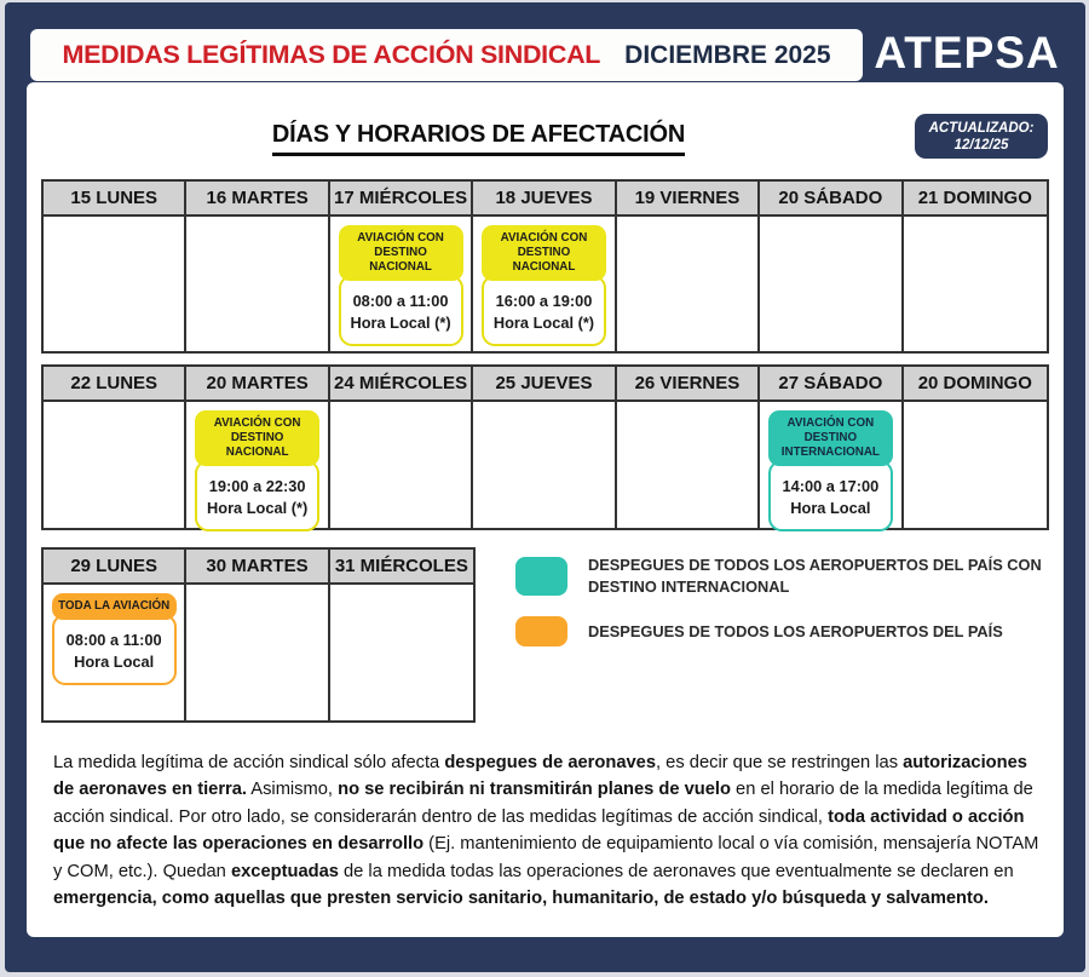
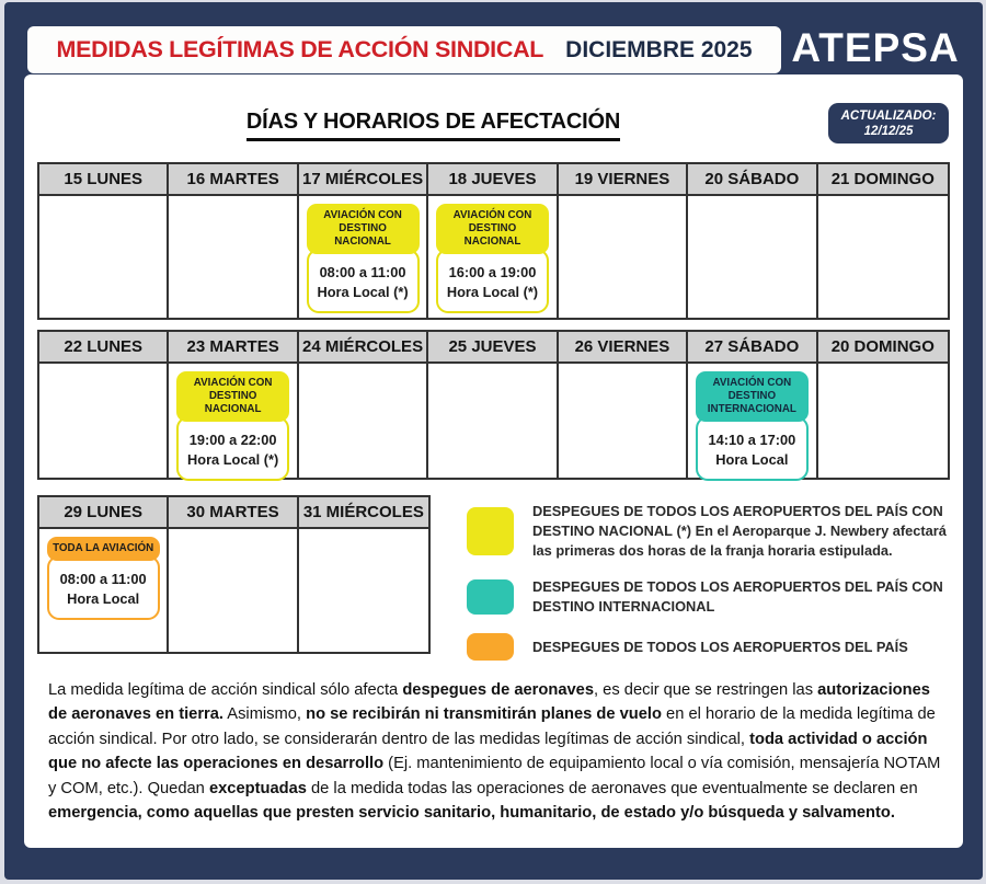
  MEDIDAS LEGÍTIMAS DE ACCIÓN SINDICAL
  DICIEMBRE 2025
  ATEPSA
  DÍAS Y HORARIOS DE AFECTACIÓN
  ACTUALIZADO:
  12/12/25
  15 LUNES
  16 MARTES
  17 MIÉRCOLES
  18 JUEVES
  19 VIERNES
  20 SÁBADO
  21 DOMINGO
  AVIACIÓN CON DESTINO NACIONAL
  08:00 a 11:00
  Hora Local (*)
  AVIACIÓN CON DESTINO NACIONAL
  16:00 a 19:00
  Hora Local (*)
  22 LUNES
- 20 MARTES
+ 23 MARTES
  24 MIÉRCOLES
  25 JUEVES
  26 VIERNES
  27 SÁBADO
  20 DOMINGO
  AVIACIÓN CON DESTINO NACIONAL
- 19:00 a 22:30
+ 19:00 a 22:00
  Hora Local (*)
  AVIACIÓN CON DESTINO INTERNACIONAL
- 14:00 a 17:00
+ 14:10 a 17:00
  Hora Local
  29 LUNES
  30 MARTES
  31 MIÉRCOLES
  TODA LA AVIACIÓN
  08:00 a 11:00
  Hora Local
+ DESPEGUES DE TODOS LOS AEROPUERTOS DEL PAÍS CON DESTINO NACIONAL (*) En el Aeroparque J. Newbery afectará las primeras dos horas de la franja horaria estipulada.
  DESPEGUES DE TODOS LOS AEROPUERTOS DEL PAÍS CON DESTINO INTERNACIONAL
  DESPEGUES DE TODOS LOS AEROPUERTOS DEL PAÍS
  La medida legítima de acción sindical sólo afecta despegues de aeronaves, es decir que se restringen las autorizaciones de aeronaves en tierra. Asimismo, no se recibirán ni transmitirán planes de vuelo en el horario de la medida legítima de acción sindical. Por otro lado, se considerarán dentro de las medidas legítimas de acción sindical, toda actividad o acción que no afecte las operaciones en desarrollo (Ej. mantenimiento de equipamiento local o vía comisión, mensajería NOTAM y COM, etc.). Quedan exceptuadas de la medida todas las operaciones de aeronaves que eventualmente se declaren en emergencia, como aquellas que presten servicio sanitario, humanitario, de estado y/o búsqueda y salvamento.
